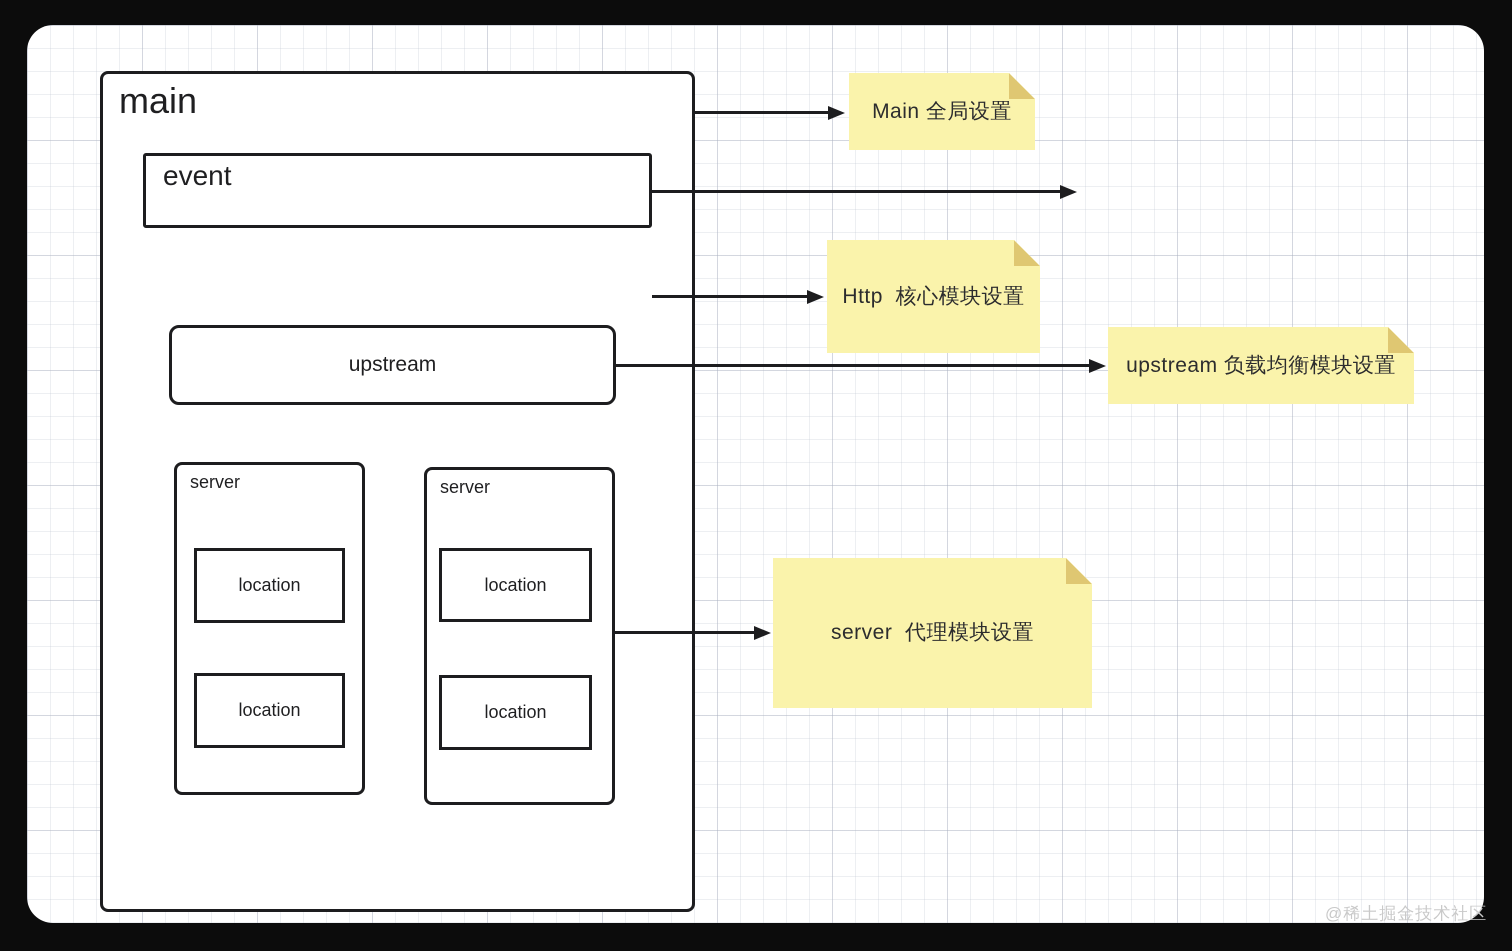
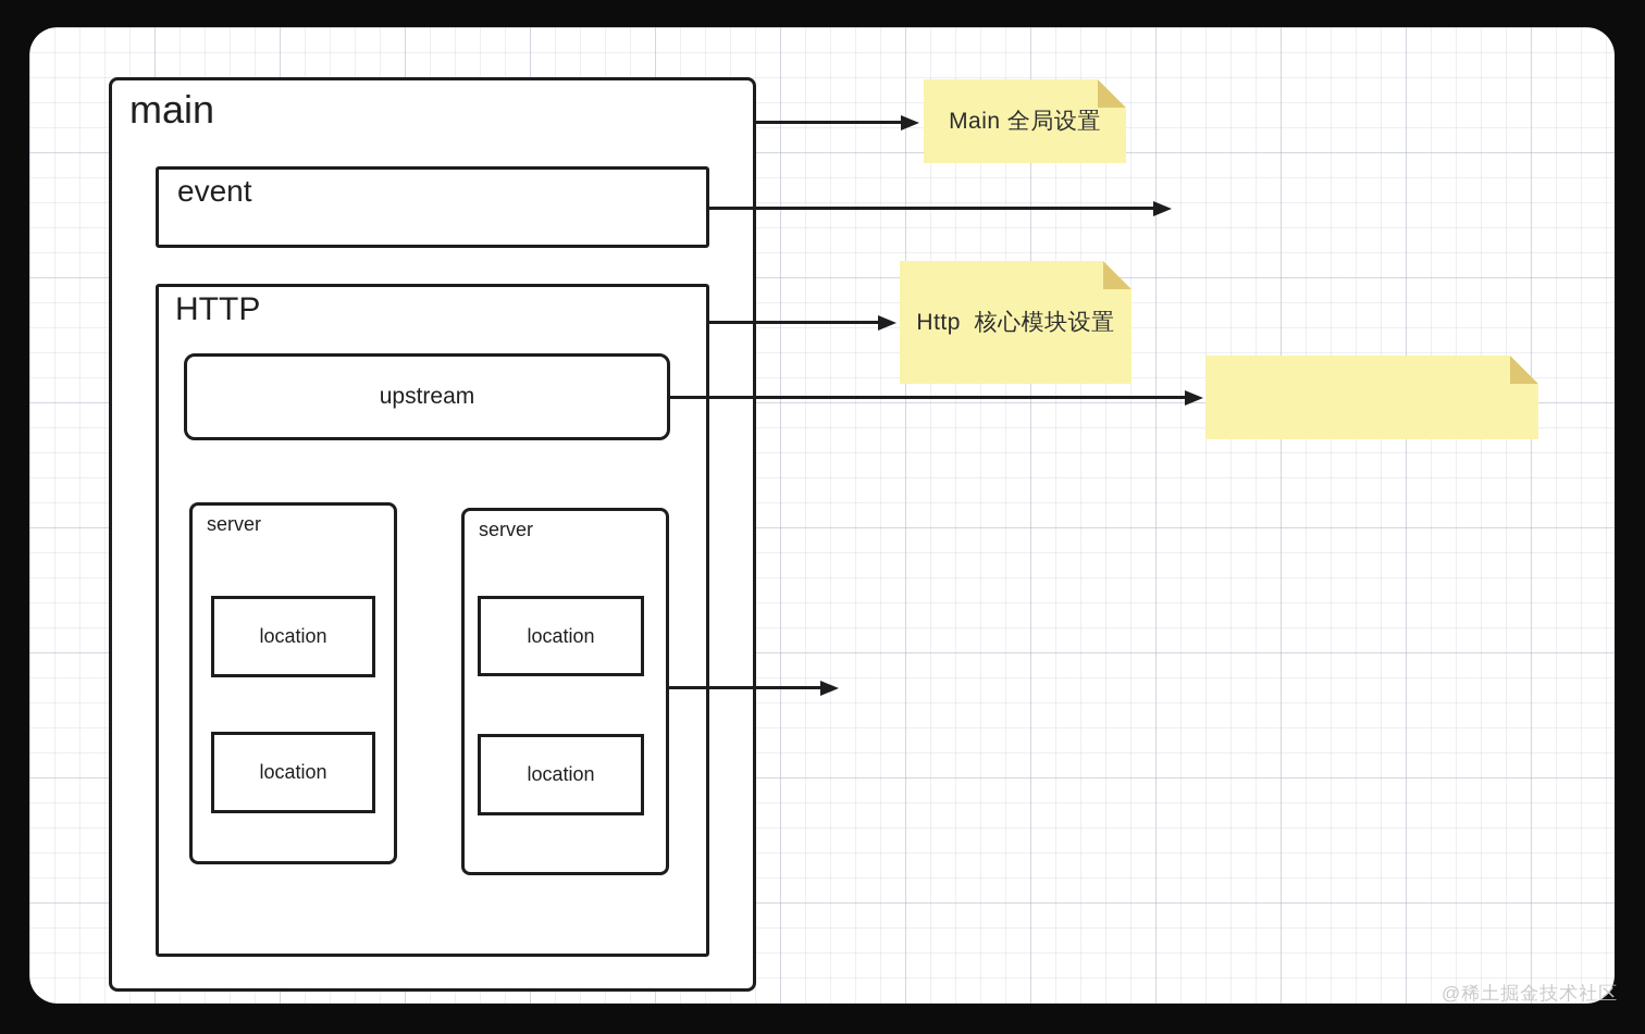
  main
  event
+ HTTP
  upstream
  server
  location
  location
  server
  location
  location
  Main 全局设置
  Http 核心模块设置
- upstream 负载均衡模块设置
- server 代理模块设置
  @稀土掘金技术社区
